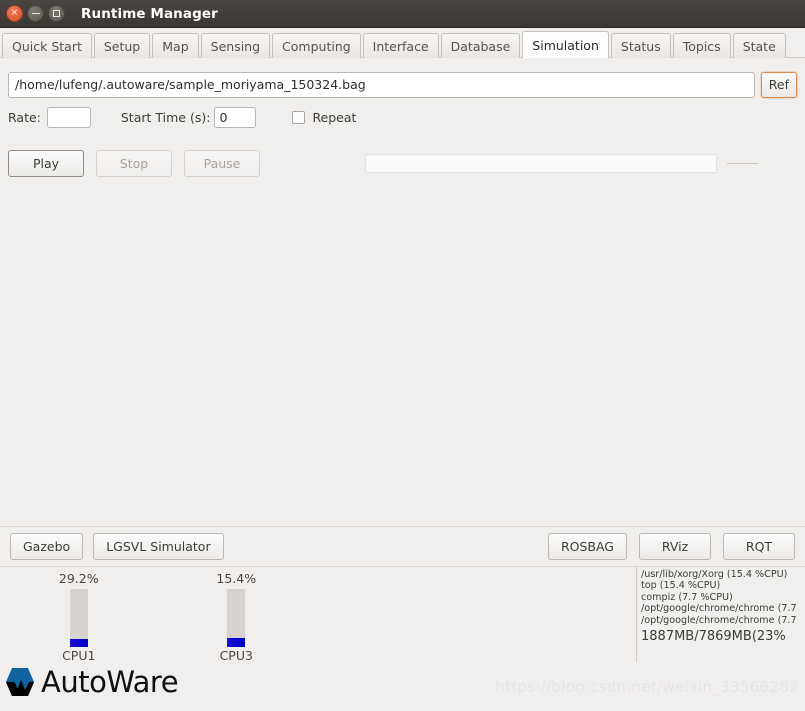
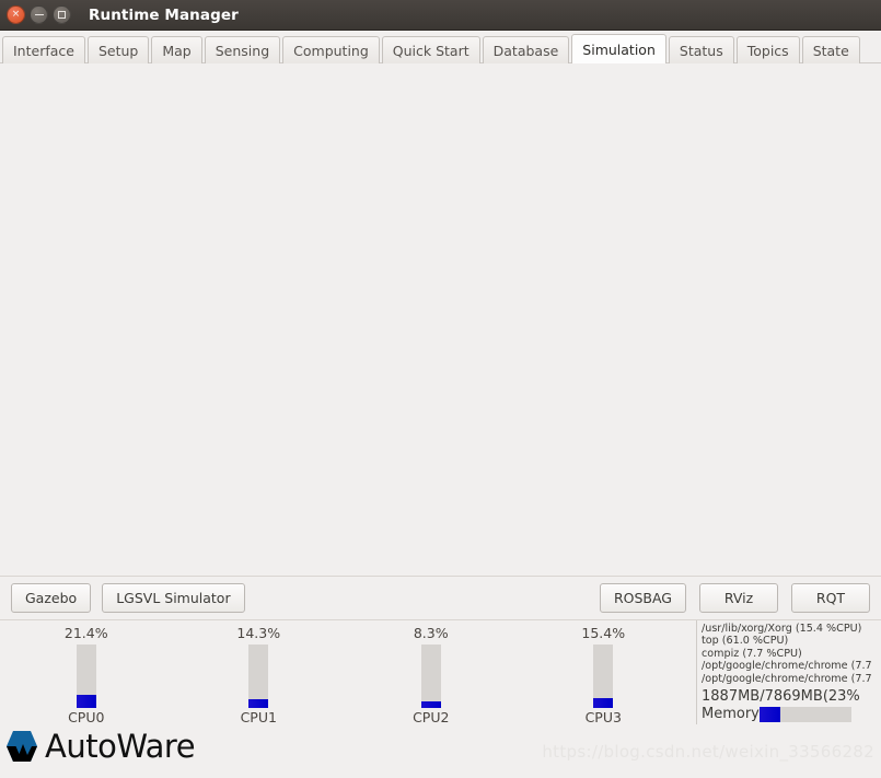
  ×
  Runtime Manager
- Quick Start
+ Interface
  Setup
  Map
  Sensing
  Computing
- Interface
+ Quick Start
  Database
  Simulation
  Status
  Topics
  State
- /home/lufeng/.autoware/sample_moriyama_150324.bag
- Ref
- Rate:
- Start Time (s):
- 0
- Repeat
- Play
- Stop
- Pause
  Gazebo
  LGSVL Simulator
  ROSBAG
  RViz
  RQT
+ 21.4%
+ CPU0
- 29.2%
+ 14.3%
  CPU1
+ 8.3%
+ CPU2
  15.4%
  CPU3
  /usr/lib/xorg/Xorg (15.4 %CPU)
- top (15.4 %CPU)
+ top (61.0 %CPU)
  compiz (7.7 %CPU)
  /opt/google/chrome/chrome (7.7
  /opt/google/chrome/chrome (7.7
  1887MB/7869MB(23%
+ Memory
  AutoWare
